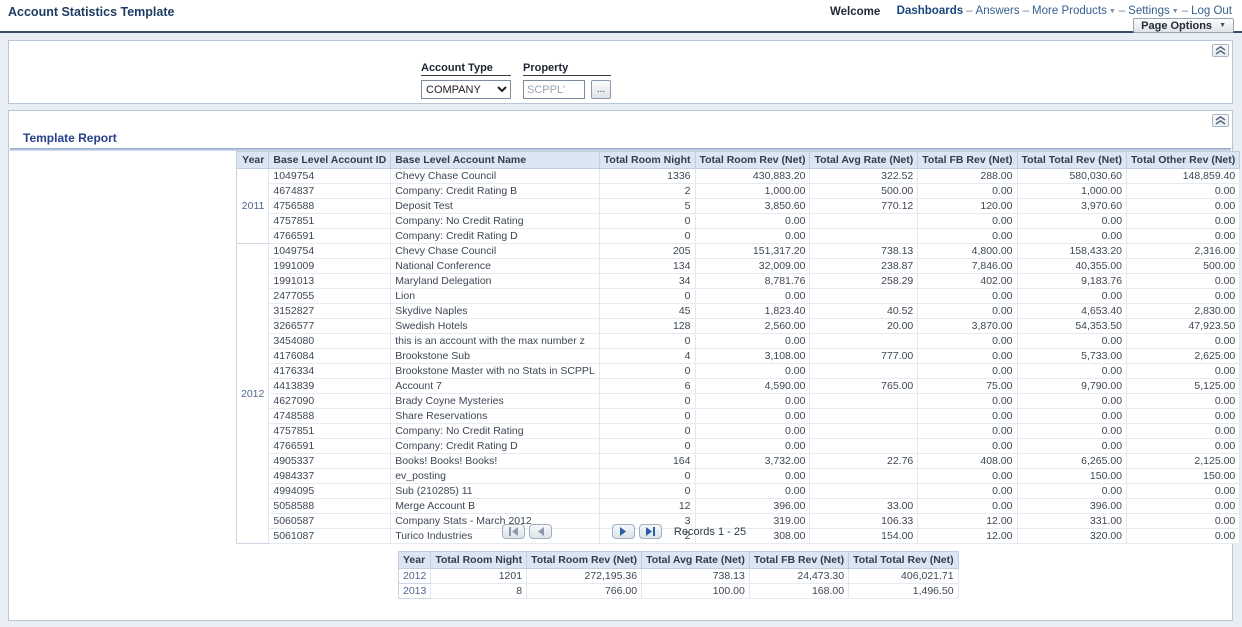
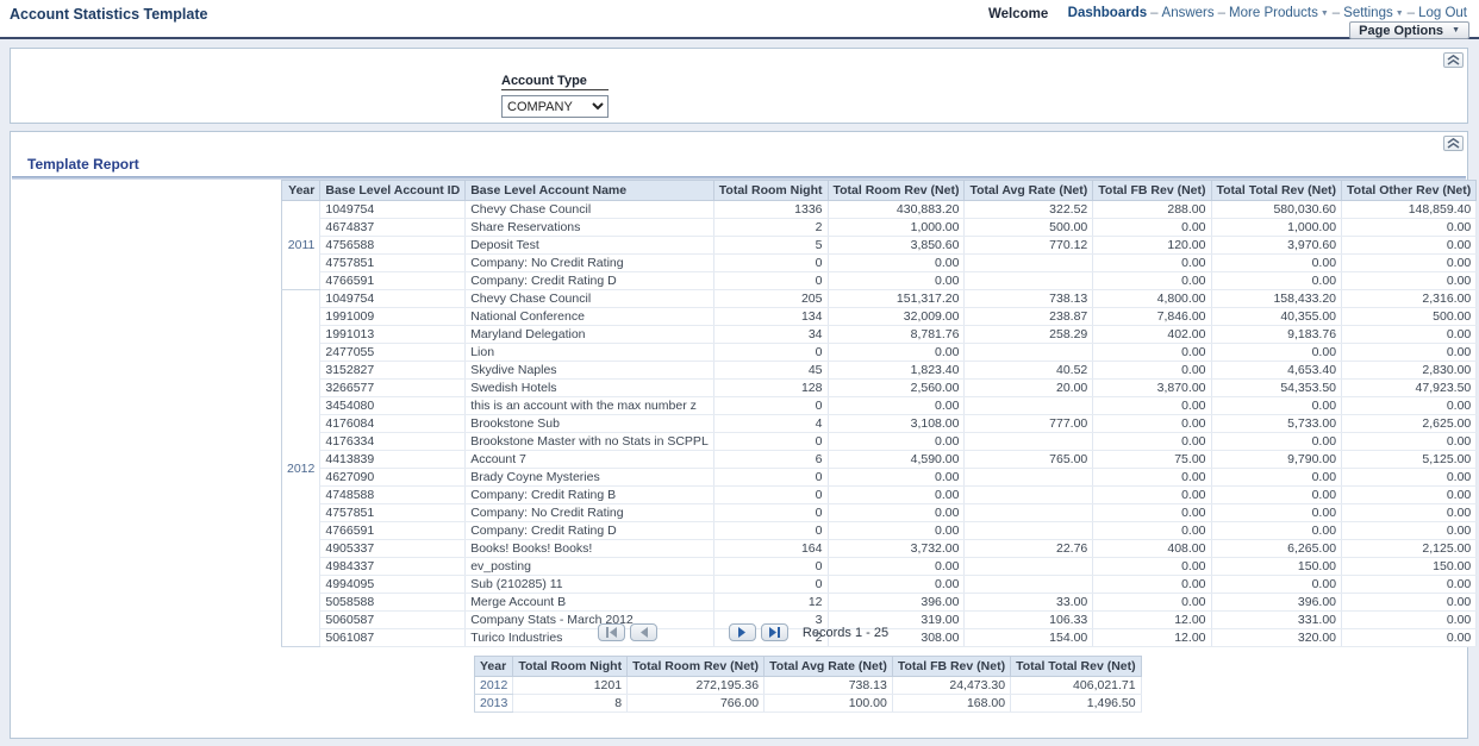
  Account Statistics Template
  Welcome
  Dashboards – Answers – More Products – Settings – Log Out
  Page Options
  Account Type
  COMPANY
- Property
- SCPPL'
- ...
  Template Report
  Year	Base Level Account ID	Base Level Account Name	Total Room Night	Total Room Rev (Net)	Total Avg Rate (Net)	Total FB Rev (Net)	Total Total Rev (Net)	Total Other Rev (Net)
  2011	1049754	Chevy Chase Council	1336	430,883.20	322.52	288.00	580,030.60	148,859.40
- 4674837	Company: Credit Rating B	2	1,000.00	500.00	0.00	1,000.00	0.00
+ 4674837	Share Reservations	2	1,000.00	500.00	0.00	1,000.00	0.00
  4756588	Deposit Test	5	3,850.60	770.12	120.00	3,970.60	0.00
  4757851	Company: No Credit Rating	0	0.00		0.00	0.00	0.00
  4766591	Company: Credit Rating D	0	0.00		0.00	0.00	0.00
  2012	1049754	Chevy Chase Council	205	151,317.20	738.13	4,800.00	158,433.20	2,316.00
  1991009	National Conference	134	32,009.00	238.87	7,846.00	40,355.00	500.00
  1991013	Maryland Delegation	34	8,781.76	258.29	402.00	9,183.76	0.00
  2477055	Lion	0	0.00		0.00	0.00	0.00
  3152827	Skydive Naples	45	1,823.40	40.52	0.00	4,653.40	2,830.00
  3266577	Swedish Hotels	128	2,560.00	20.00	3,870.00	54,353.50	47,923.50
  3454080	this is an account with the max number z	0	0.00		0.00	0.00	0.00
  4176084	Brookstone Sub	4	3,108.00	777.00	0.00	5,733.00	2,625.00
  4176334	Brookstone Master with no Stats in SCPPL	0	0.00		0.00	0.00	0.00
  4413839	Account 7	6	4,590.00	765.00	75.00	9,790.00	5,125.00
  4627090	Brady Coyne Mysteries	0	0.00		0.00	0.00	0.00
- 4748588	Share Reservations	0	0.00		0.00	0.00	0.00
+ 4748588	Company: Credit Rating B	0	0.00		0.00	0.00	0.00
  4757851	Company: No Credit Rating	0	0.00		0.00	0.00	0.00
  4766591	Company: Credit Rating D	0	0.00		0.00	0.00	0.00
  4905337	Books! Books! Books!	164	3,732.00	22.76	408.00	6,265.00	2,125.00
  4984337	ev_posting	0	0.00		0.00	150.00	150.00
  4994095	Sub (210285) 11	0	0.00		0.00	0.00	0.00
  5058588	Merge Account B	12	396.00	33.00	0.00	396.00	0.00
  5060587	Company Stats - March 2012	3	319.00	106.33	12.00	331.00	0.00
  5061087	Turico Industries	2	308.00	154.00	12.00	320.00	0.00
  Records 1 - 25
  Year	Total Room Night	Total Room Rev (Net)	Total Avg Rate (Net)	Total FB Rev (Net)	Total Total Rev (Net)
  2012	1201	272,195.36	738.13	24,473.30	406,021.71
  2013	8	766.00	100.00	168.00	1,496.50
